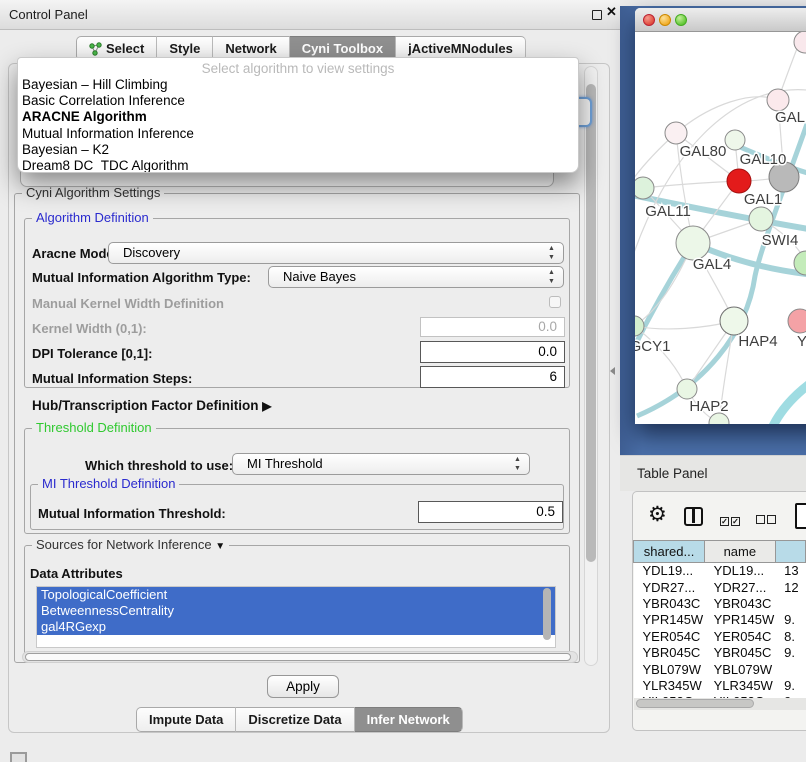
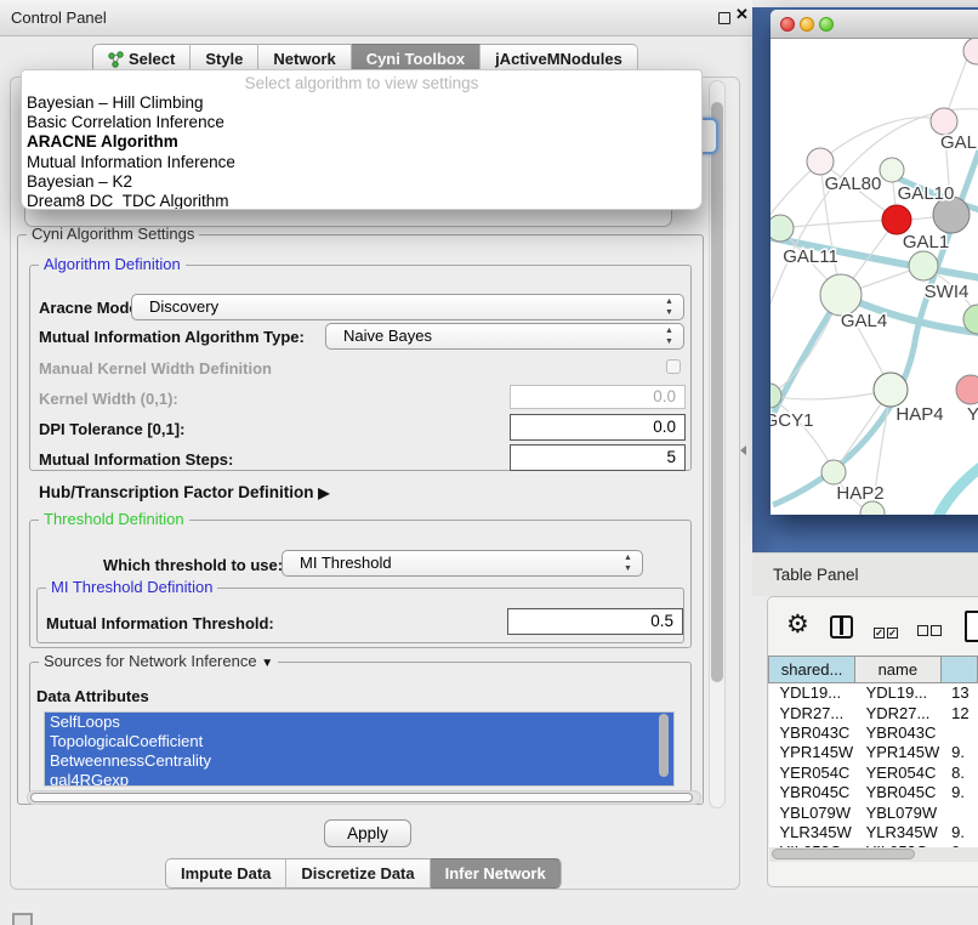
  Control Panel
  ✕
  Select
  Style
  Network
  Cyni Toolbox
  jActiveMNodules
  Select algorithm to view settings
  Bayesian – Hill Climbing
  Basic Correlation Inference
  ARACNE Algorithm
  Mutual Information Inference
  Bayesian – K2
  Dream8 DC_TDC Algorithm
  Cyni Algorithm Settings
  Algorithm Definition
  Aracne Mod
  Discovery
  Mutual Information Algorithm Type:
  Naive Bayes
  Manual Kernel Width Definition
  Kernel Width (0,1):
  0.0
  DPI Tolerance [0,1]:
  0.0
  Mutual Information Steps:
- 6
+ 5
  Hub/Transcription Factor Definition ▶
  Threshold Definition
  Which threshold to use:
  MI Threshold
  MI Threshold Definition
  Mutual Information Threshold:
  0.5
  Sources for Network Inference ▼
  Data Attributes
+ SelfLoops
  TopologicalCoefficient
  BetweennessCentrality
  gal4RGexp
  Apply
  Impute Data
  Discretize Data
  Infer Network
  GAL
  GAL80
  GAL10
  GAL1
  GAL11
  SWI4
  GAL4
  GCY1
  HAP4
  Y
  HAP2
  Table Panel
  ⚙
  ✓ ✓
  shared...	name
  YDL19...	YDL19...	13
  YDR27...	YDR27...	12
  YBR043C	YBR043C
  YPR145W	YPR145W	9.
  YER054C	YER054C	8.
  YBR045C	YBR045C	9.
  YBL079W	YBL079W
  YLR345W	YLR345W	9.
